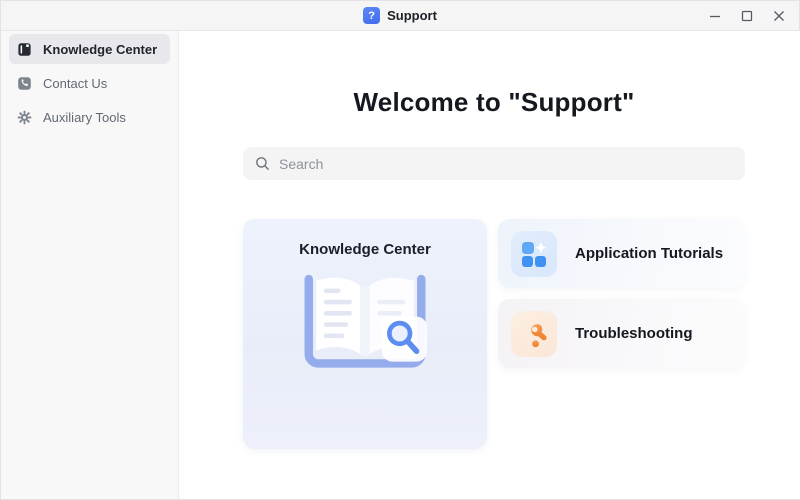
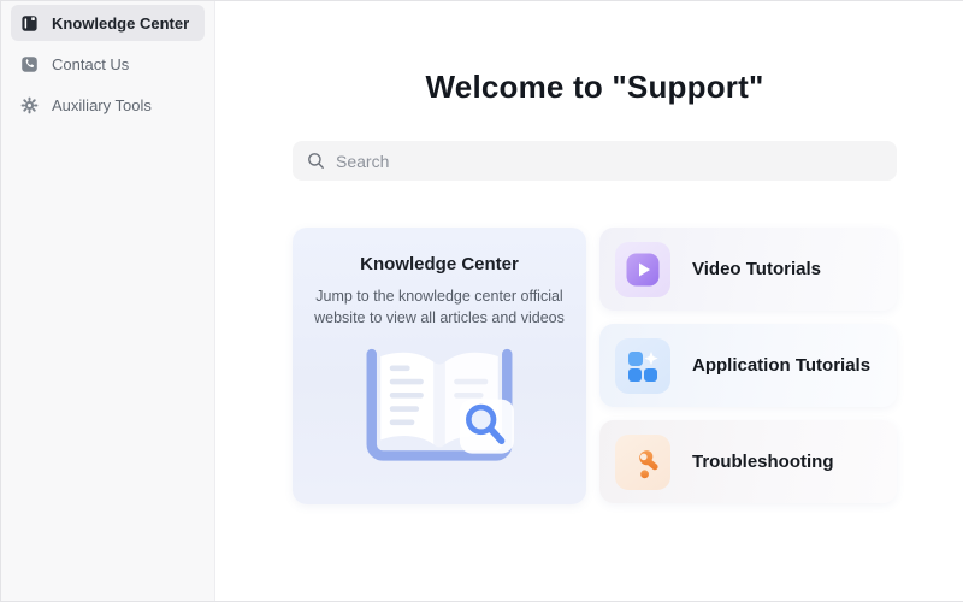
- ?
- Support
  Knowledge Center
  Contact Us
  Auxiliary Tools
  Welcome to "Support"
  Search
  Knowledge Center
+ Jump to the knowledge center official website to view all articles and videos
+ Video Tutorials
  Application Tutorials
  Troubleshooting
